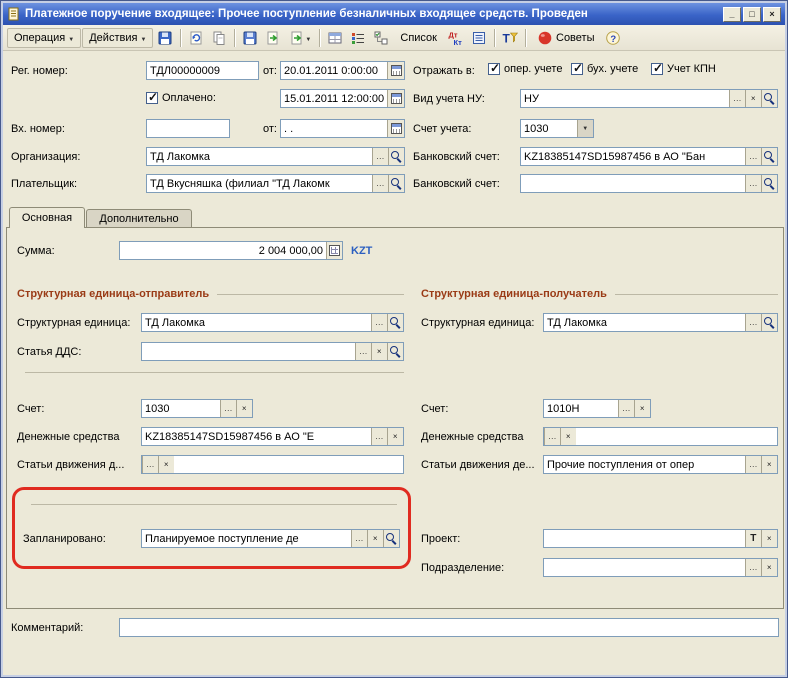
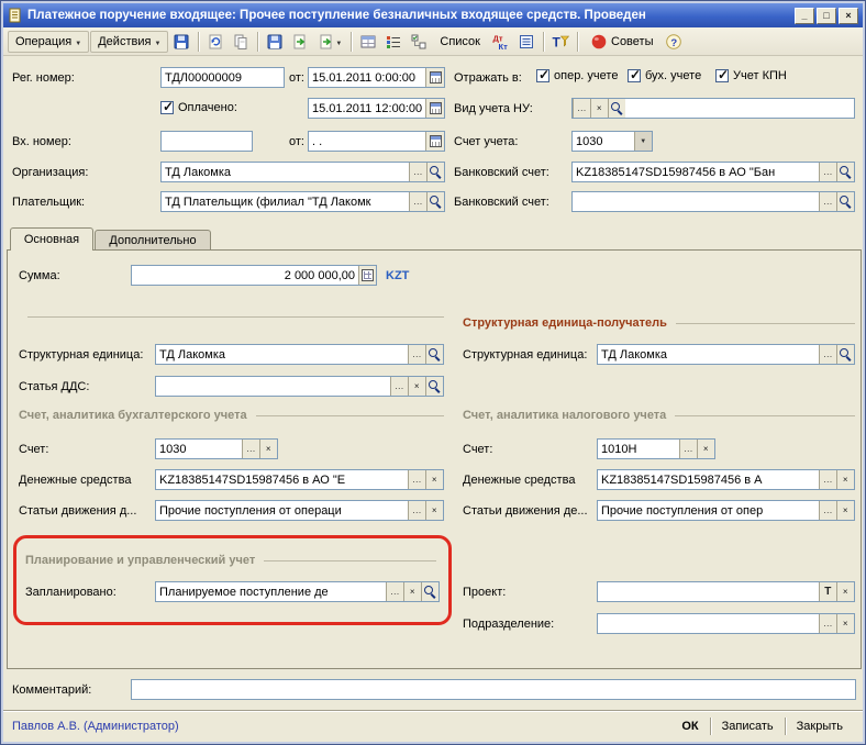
  Платежное поручение входящее: Прочее поступление безналичных входящее средств. Проведен
  _
  □
  ×
  Операция
  Действия
  Список
  Дт
  Кт
  Т
  Советы
  ?
  Рег. номер:
  ТДЛ00000009
  от:
- 20.01.2011 0:00:00
+ 15.01.2011 0:00:00
  Отражать в:
  опер. учете
  бух. учете
  Учет КПН
  Оплачено:
  15.01.2011 12:00:00
  Вид учета НУ:
- НУ
  ...
  ×
  Вх. номер:
  от:
  . .
  Счет учета:
  1030
  Организация:
  ТД Лакомка
  ...
  Банковский счет:
  KZ18385147SD15987456 в АО "Бан
  ...
  Плательщик:
- ТД Вкусняшка (филиал "ТД Лакомк
+ ТД Плательщик (филиал "ТД Лакомк
  ...
  Банковский счет:
  ...
  Основная
  Дополнительно
  Сумма:
- 2 004 000,00
+ 2 000 000,00
  KZT
- Структурная единица-отправитель
  Структурная единица-получатель
  Структурная единица:
  ТД Лакомка
  ...
  Структурная единица:
  ТД Лакомка
  ...
  Статья ДДС:
  ...
  ×
+ Счет, аналитика бухгалтерского учета
+ Счет, аналитика налогового учета
  Счет:
  1030
  ...
  ×
  Счет:
  1010Н
  ...
  ×
  Денежные средства
  KZ18385147SD15987456 в АО "Е
  ...
  ×
  Денежные средства
+ KZ18385147SD15987456 в А
  ...
  ×
  Статьи движения д...
+ Прочие поступления от операци
  ...
  ×
  Статьи движения де...
  Прочие поступления от опер
  ...
  ×
+ Планирование и управленческий учет
  Запланировано:
  Планируемое поступление де
  ...
  ×
  Проект:
  Т
  ×
  Подразделение:
  ...
  ×
  Комментарий:
+ Павлов А.В. (Администратор)
+ ОК
+ Записать
+ Закрыть
